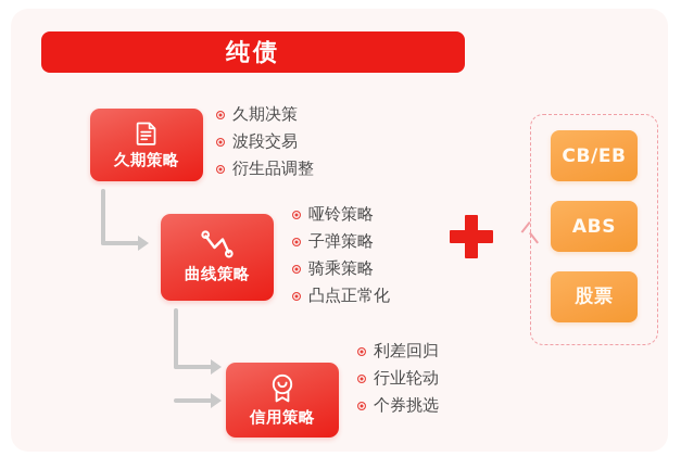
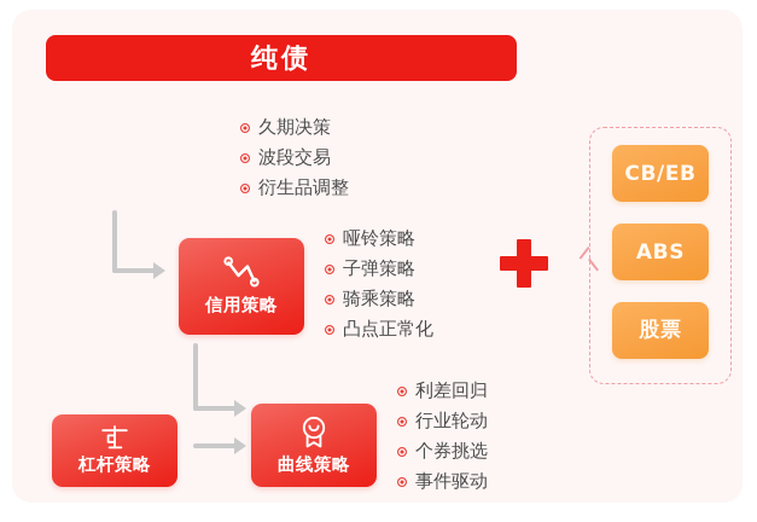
  纯债
- 久期策略
  久期决策
  波段交易
  衍生品调整
- 曲线策略
+ 信用策略
  哑铃策略
  子弹策略
  骑乘策略
  凸点正常化
- 信用策略
+ 曲线策略
  利差回归
  行业轮动
  个券挑选
+ 事件驱动
+ 杠杆策略
  CB/EB
  ABS
  股票
